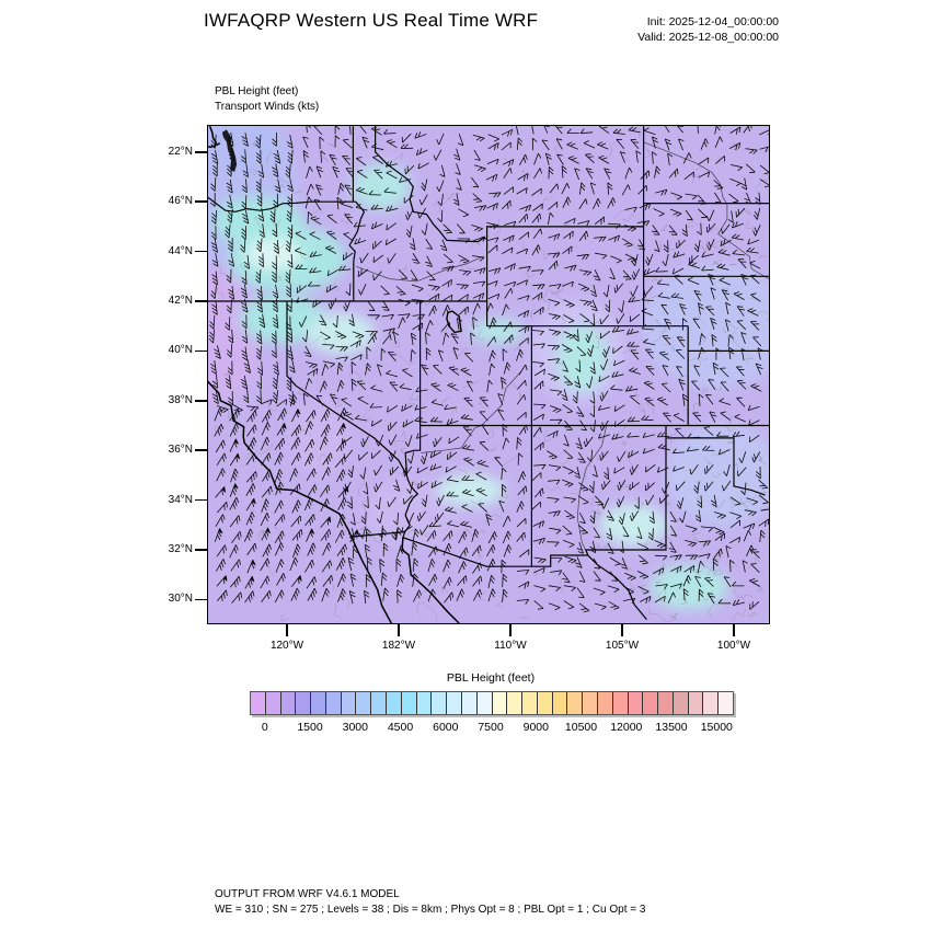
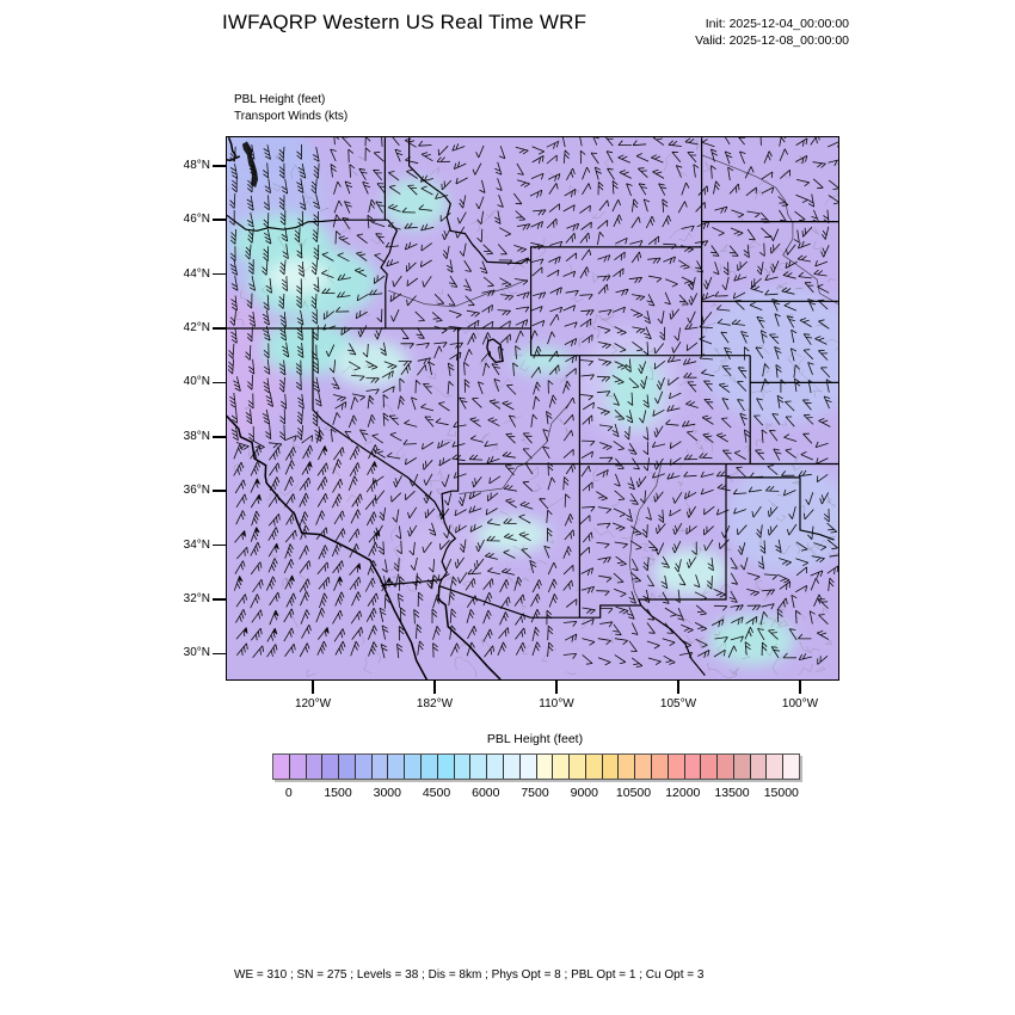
  IWFAQRP Western US Real Time WRF
  Init: 2025-12-04_00:00:00
  Valid: 2025-12-08_00:00:00
  PBL Height (feet)
  Transport Winds (kts)
- 22°N
+ 48°N
  46°N
  44°N
  42°N
  40°N
  38°N
  36°N
  34°N
  32°N
  30°N
  120°W
  182°W
  110°W
  105°W
  100°W
  PBL Height (feet)
  0
  1500
  3000
  4500
  6000
  7500
  9000
  10500
  12000
  13500
  15000
- OUTPUT FROM WRF V4.6.1 MODEL
  WE = 310 ; SN = 275 ; Levels = 38 ; Dis = 8km ; Phys Opt = 8 ; PBL Opt = 1 ; Cu Opt = 3
